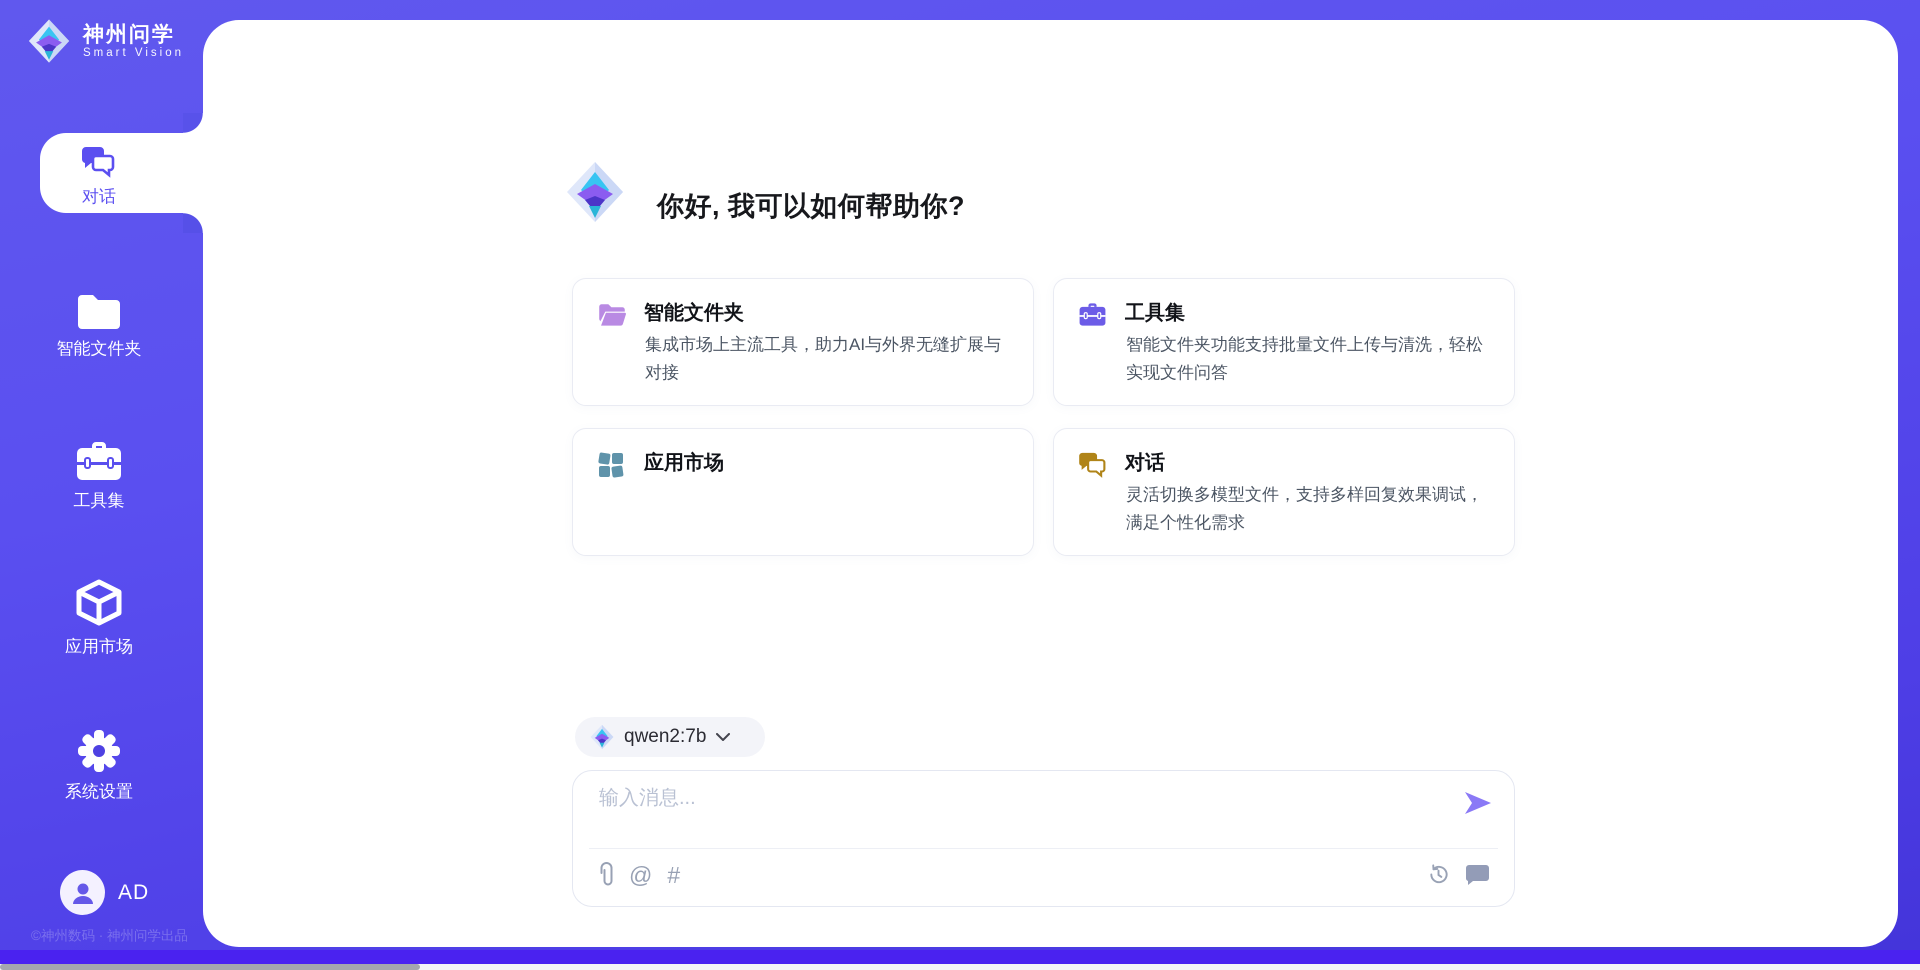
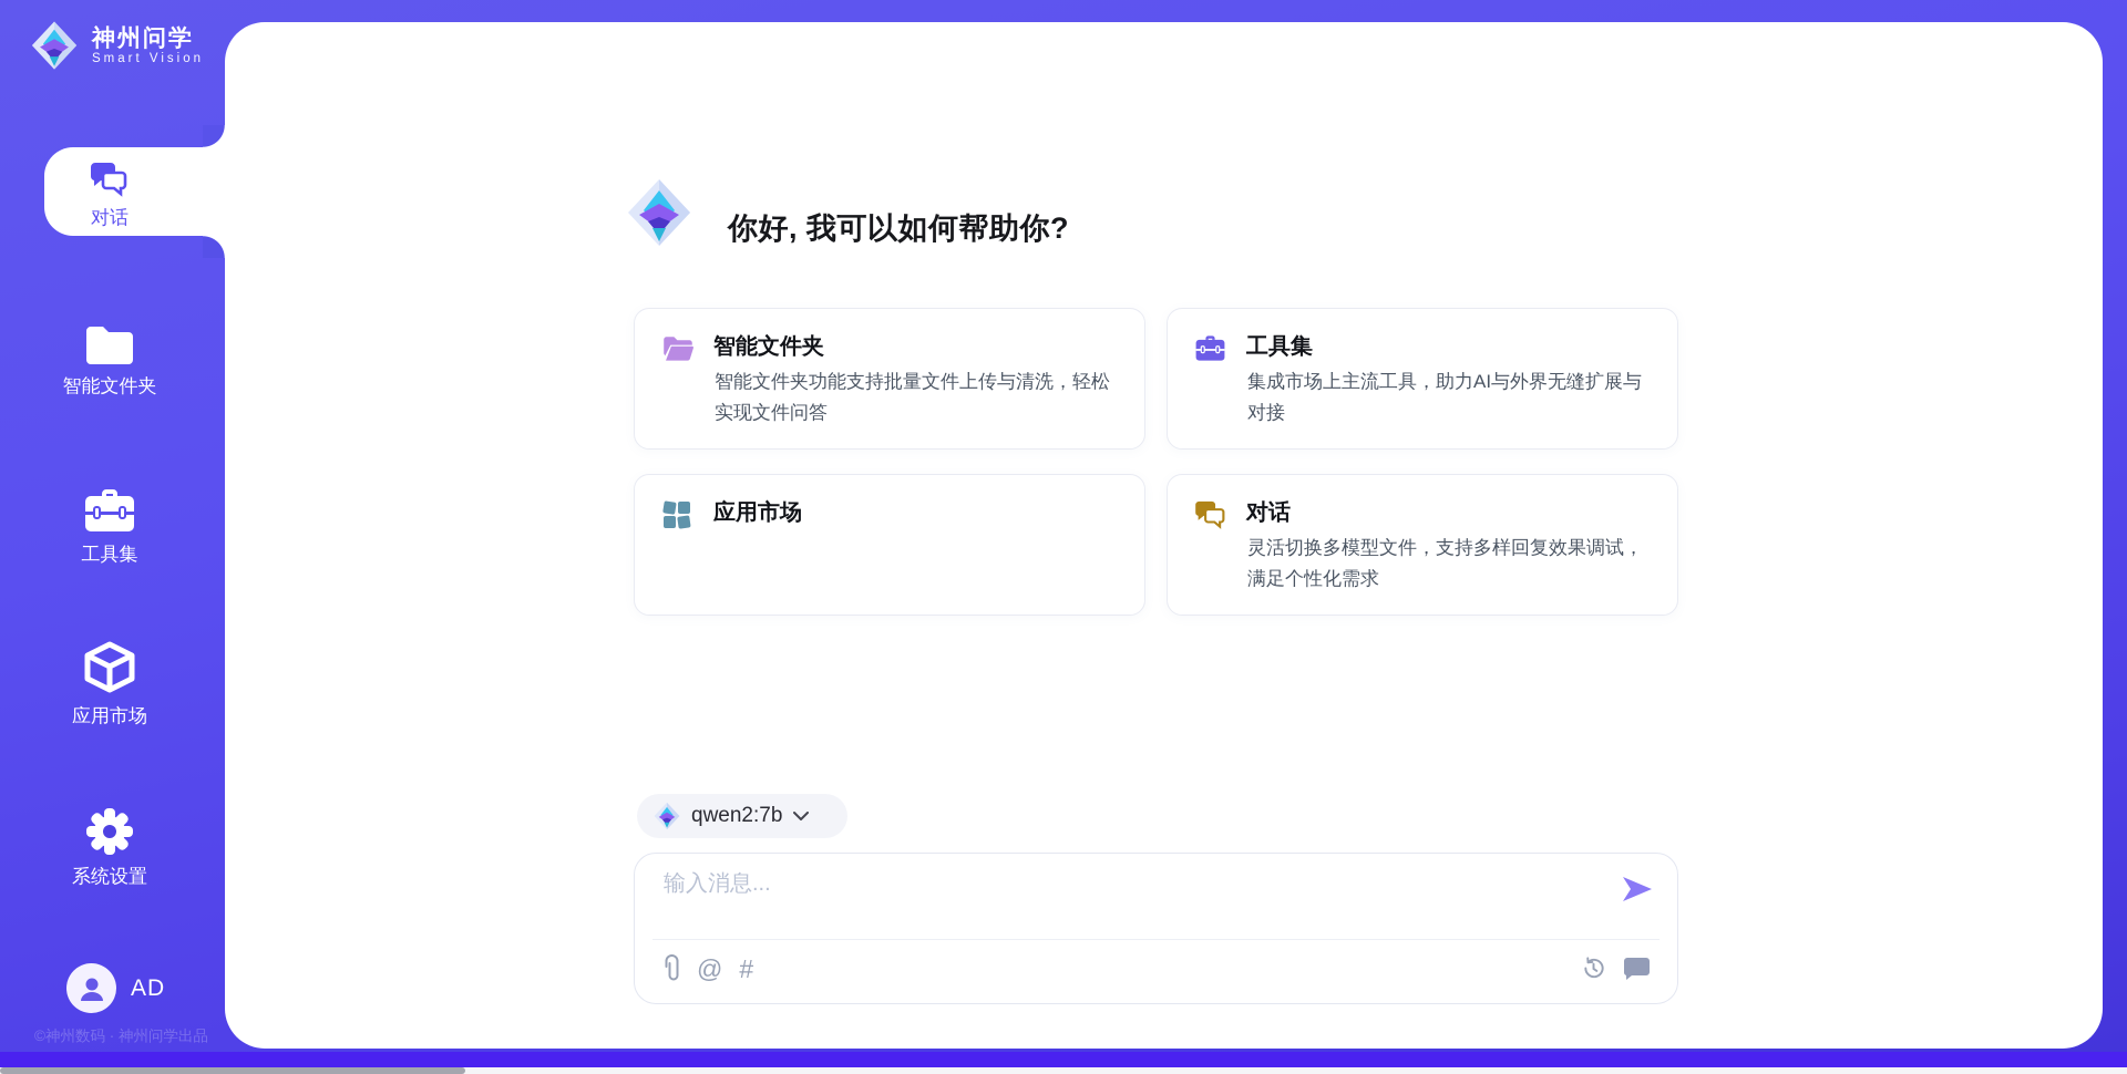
  神州问学
  Smart Vision
  对话
  智能文件夹
  工具集
  应用市场
  系统设置
  AD
  ©神州数码 · 神州问学出品
  你好, 我可以如何帮助你?
  智能文件夹
- 集成市场上主流工具，助力AI与外界无缝扩展与对接
+ 智能文件夹功能支持批量文件上传与清洗，轻松实现文件问答
  工具集
- 智能文件夹功能支持批量文件上传与清洗，轻松实现文件问答
+ 集成市场上主流工具，助力AI与外界无缝扩展与对接
  应用市场
  对话
  灵活切换多模型文件，支持多样回复效果调试，满足个性化需求
  qwen2:7b
  输入消息...
  @
  #
